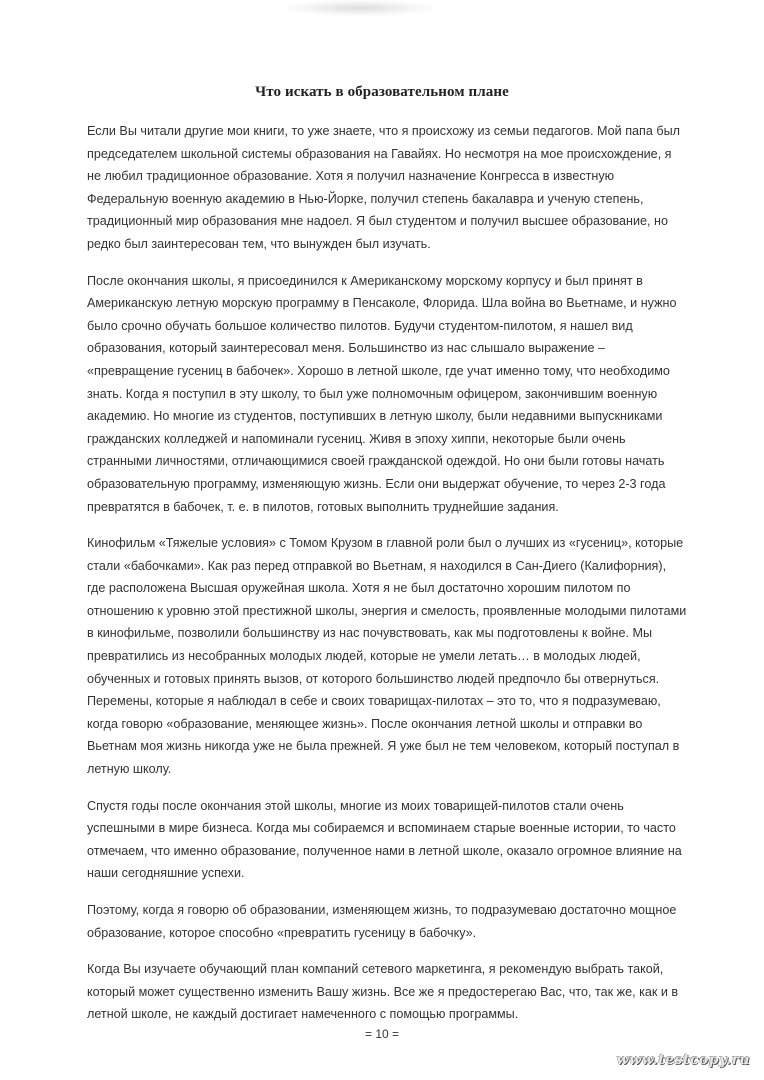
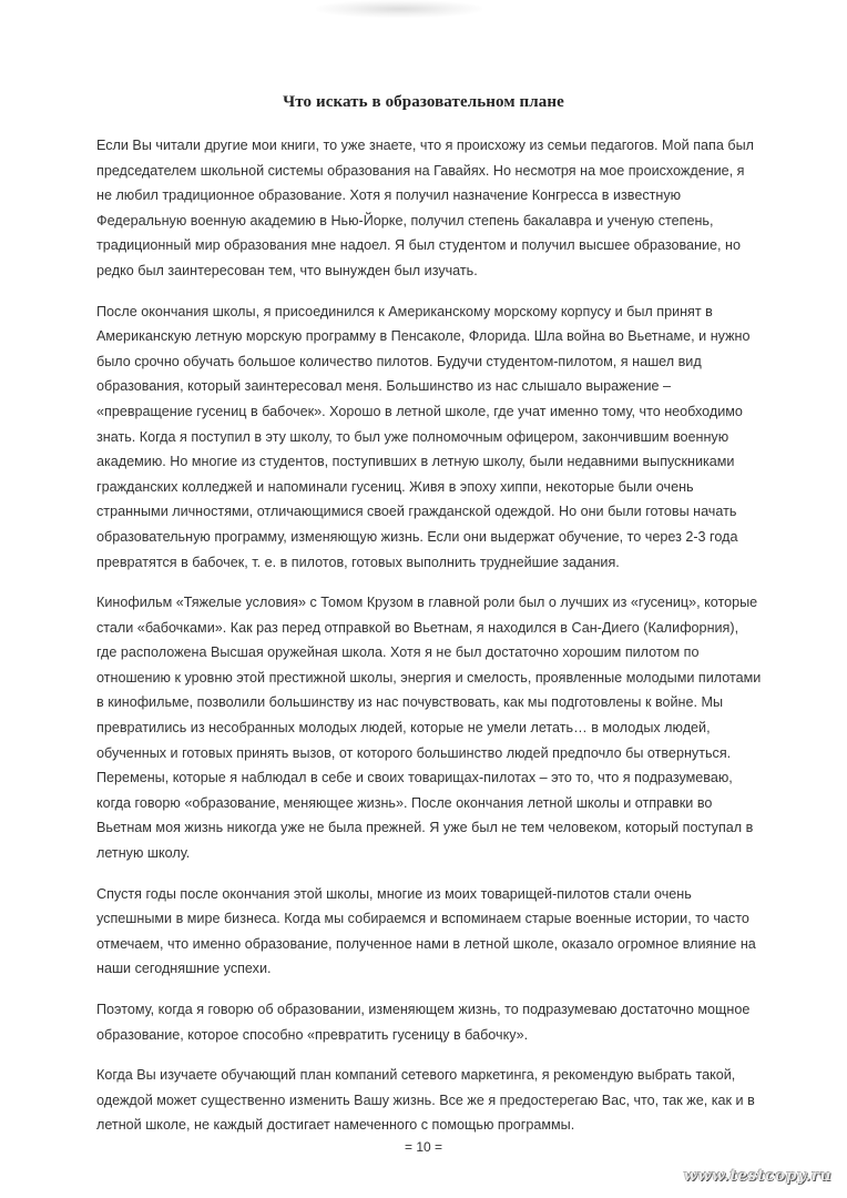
  Что искать в образовательном плане
  Если Вы читали другие мои книги, то уже знаете, что я происхожу из семьи педагогов. Мой папа был председателем школьной системы образования на Гавайях. Но несмотря на мое происхождение, я не любил традиционное образование. Хотя я получил назначение Конгресса в известную Федеральную военную академию в Нью-Йорке, получил степень бакалавра и ученую степень, традиционный мир образования мне надоел. Я был студентом и получил высшее образование, но редко был заинтересован тем, что вынужден был изучать.
  После окончания школы, я присоединился к Американскому морскому корпусу и был принят в Американскую летную морскую программу в Пенсаколе, Флорида. Шла война во Вьетнаме, и нужно было срочно обучать большое количество пилотов. Будучи студентом-пилотом, я нашел вид образования, который заинтересовал меня. Большинство из нас слышало выражение – «превращение гусениц в бабочек». Хорошо в летной школе, где учат именно тому, что необходимо знать. Когда я поступил в эту школу, то был уже полномочным офицером, закончившим военную академию. Но многие из студентов, поступивших в летную школу, были недавними выпускниками гражданских колледжей и напоминали гусениц. Живя в эпоху хиппи, некоторые были очень странными личностями, отличающимися своей гражданской одеждой. Но они были готовы начать образовательную программу, изменяющую жизнь. Если они выдержат обучение, то через 2-3 года превратятся в бабочек, т. е. в пилотов, готовых выполнить труднейшие задания.
  Кинофильм «Тяжелые условия» с Томом Крузом в главной роли был о лучших из «гусениц», которые стали «бабочками». Как раз перед отправкой во Вьетнам, я находился в Сан-Диего (Калифорния), где расположена Высшая оружейная школа. Хотя я не был достаточно хорошим пилотом по отношению к уровню этой престижной школы, энергия и смелость, проявленные молодыми пилотами в кинофильме, позволили большинству из нас почувствовать, как мы подготовлены к войне. Мы превратились из несобранных молодых людей, которые не умели летать… в молодых людей, обученных и готовых принять вызов, от которого большинство людей предпочло бы отвернуться. Перемены, которые я наблюдал в себе и своих товарищах-пилотах – это то, что я подразумеваю, когда говорю «образование, меняющее жизнь». После окончания летной школы и отправки во Вьетнам моя жизнь никогда уже не была прежней. Я уже был не тем человеком, который поступал в летную школу.
  Спустя годы после окончания этой школы, многие из моих товарищей-пилотов стали очень успешными в мире бизнеса. Когда мы собираемся и вспоминаем старые военные истории, то часто отмечаем, что именно образование, полученное нами в летной школе, оказало огромное влияние на наши сегодняшние успехи.
  Поэтому, когда я говорю об образовании, изменяющем жизнь, то подразумеваю достаточно мощное образование, которое способно «превратить гусеницу в бабочку».
- Когда Вы изучаете обучающий план компаний сетевого маркетинга, я рекомендую выбрать такой, который может существенно изменить Вашу жизнь. Все же я предостерегаю Вас, что, так же, как и в летной школе, не каждый достигает намеченного с помощью программы.
+ Когда Вы изучаете обучающий план компаний сетевого маркетинга, я рекомендую выбрать такой, одеждой может существенно изменить Вашу жизнь. Все же я предостерегаю Вас, что, так же, как и в летной школе, не каждый достигает намеченного с помощью программы.
  = 10 =
  www.testcopy.ru
